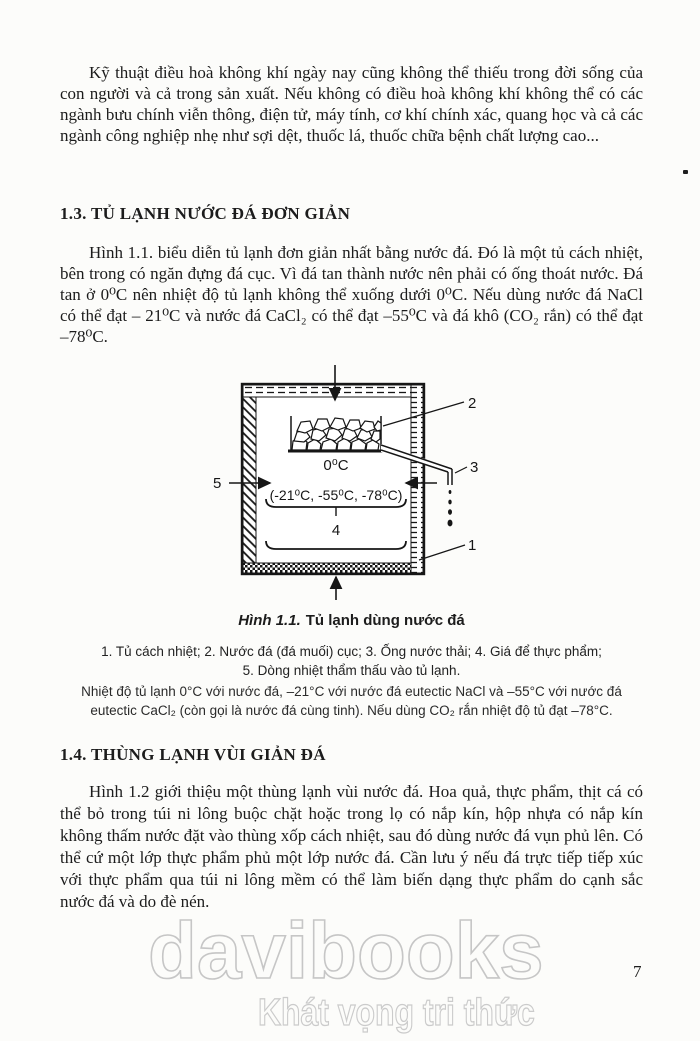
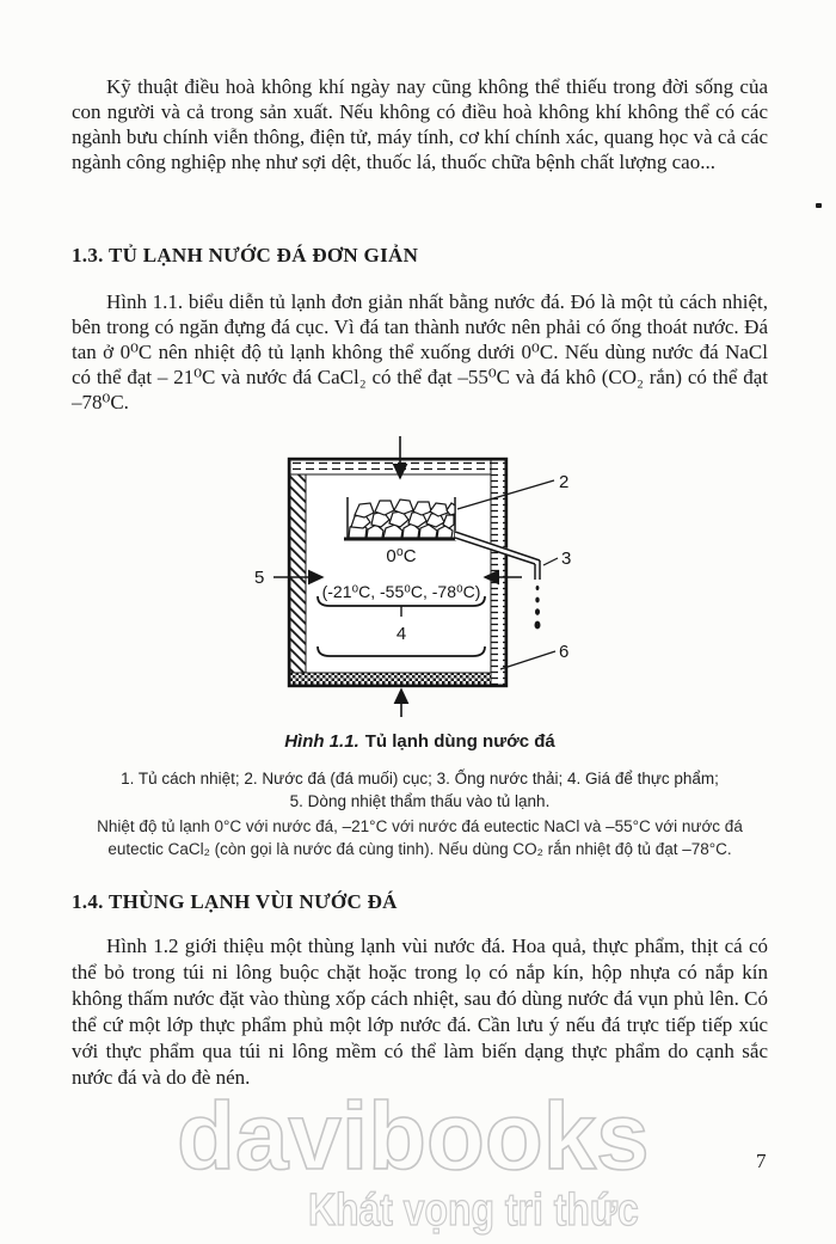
  Kỹ thuật điều hoà không khí ngày nay cũng không thể thiếu trong đời sống của con người và cả trong sản xuất. Nếu không có điều hoà không khí không thể có các ngành bưu chính viễn thông, điện tử, máy tính, cơ khí chính xác, quang học và cả các ngành công nghiệp nhẹ như sợi dệt, thuốc lá, thuốc chữa bệnh chất lượng cao...
  1.3. TỦ LẠNH NƯỚC ĐÁ ĐƠN GIẢN
  Hình 1.1. biểu diễn tủ lạnh đơn giản nhất bằng nước đá. Đó là một tủ cách nhiệt, bên trong có ngăn đựng đá cục. Vì đá tan thành nước nên phải có ống thoát nước. Đá tan ở 0⁰C nên nhiệt độ tủ lạnh không thể xuống dưới 0⁰C. Nếu dùng nước đá NaCl có thể đạt – 21⁰C và nước đá CaCl₂ có thể đạt –55⁰C và đá khô (CO₂ rắn) có thể đạt –78⁰C.
  2
  3
  5
  4
- 1
+ 6
  0⁰C
  (-21⁰C, -55⁰C, -78⁰C)
  Hình 1.1. Tủ lạnh dùng nước đá
  1. Tủ cách nhiệt; 2. Nước đá (đá muối) cục; 3. Ống nước thải; 4. Giá để thực phẩm;
  5. Dòng nhiệt thẩm thấu vào tủ lạnh.
  Nhiệt độ tủ lạnh 0°C với nước đá, –21°C với nước đá eutectic NaCl và –55°C với nước đá
  eutectic CaCl₂ (còn gọi là nước đá cùng tinh). Nếu dùng CO₂ rắn nhiệt độ tủ đạt –78°C.
- 1.4. THÙNG LẠNH VÙI GIẢN ĐÁ
+ 1.4. THÙNG LẠNH VÙI NƯỚC ĐÁ
  Hình 1.2 giới thiệu một thùng lạnh vùi nước đá. Hoa quả, thực phẩm, thịt cá có thể bỏ trong túi ni lông buộc chặt hoặc trong lọ có nắp kín, hộp nhựa có nắp kín không thấm nước đặt vào thùng xốp cách nhiệt, sau đó dùng nước đá vụn phủ lên. Có thể cứ một lớp thực phẩm phủ một lớp nước đá. Cần lưu ý nếu đá trực tiếp tiếp xúc với thực phẩm qua túi ni lông mềm có thể làm biến dạng thực phẩm do cạnh sắc nước đá và do đè nén.
  davibooks
  Khát vọng tri thức
  7
